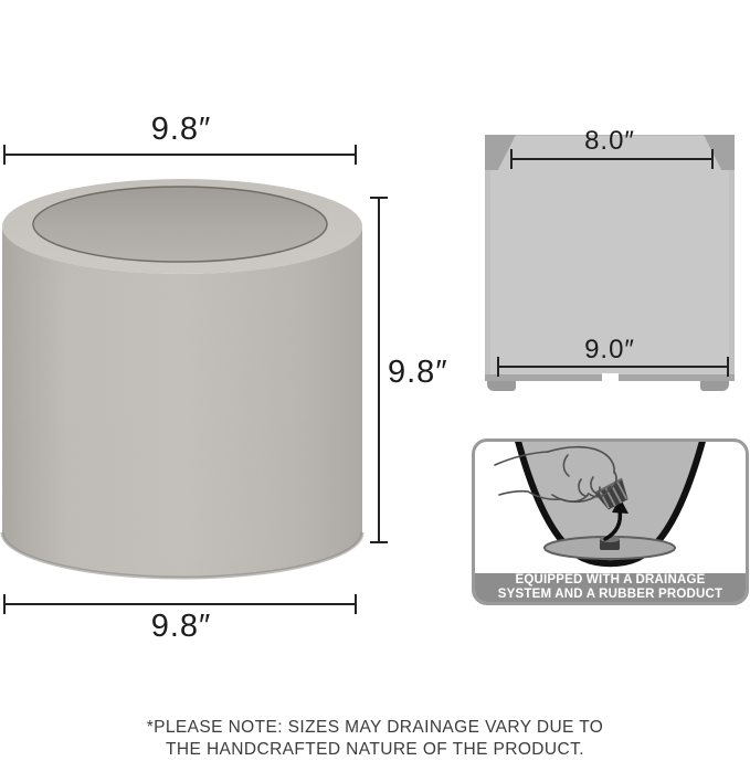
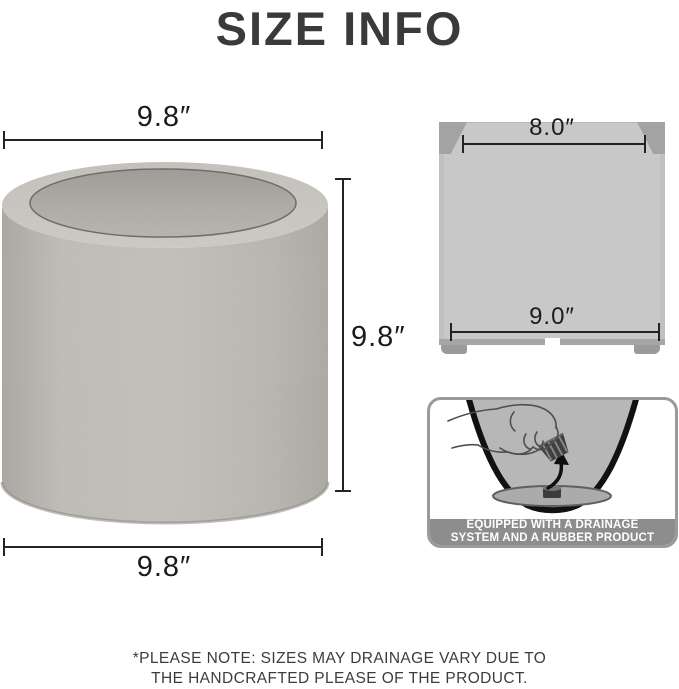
+ SIZE INFO
  9.8″
  9.8″
  9.8″
  8.0″
  9.0″
  EQUIPPED WITH A DRAINAGE
  SYSTEM AND A RUBBER PRODUCT
  *PLEASE NOTE: SIZES MAY DRAINAGE VARY DUE TO
- THE HANDCRAFTED NATURE OF THE PRODUCT.
+ THE HANDCRAFTED PLEASE OF THE PRODUCT.
